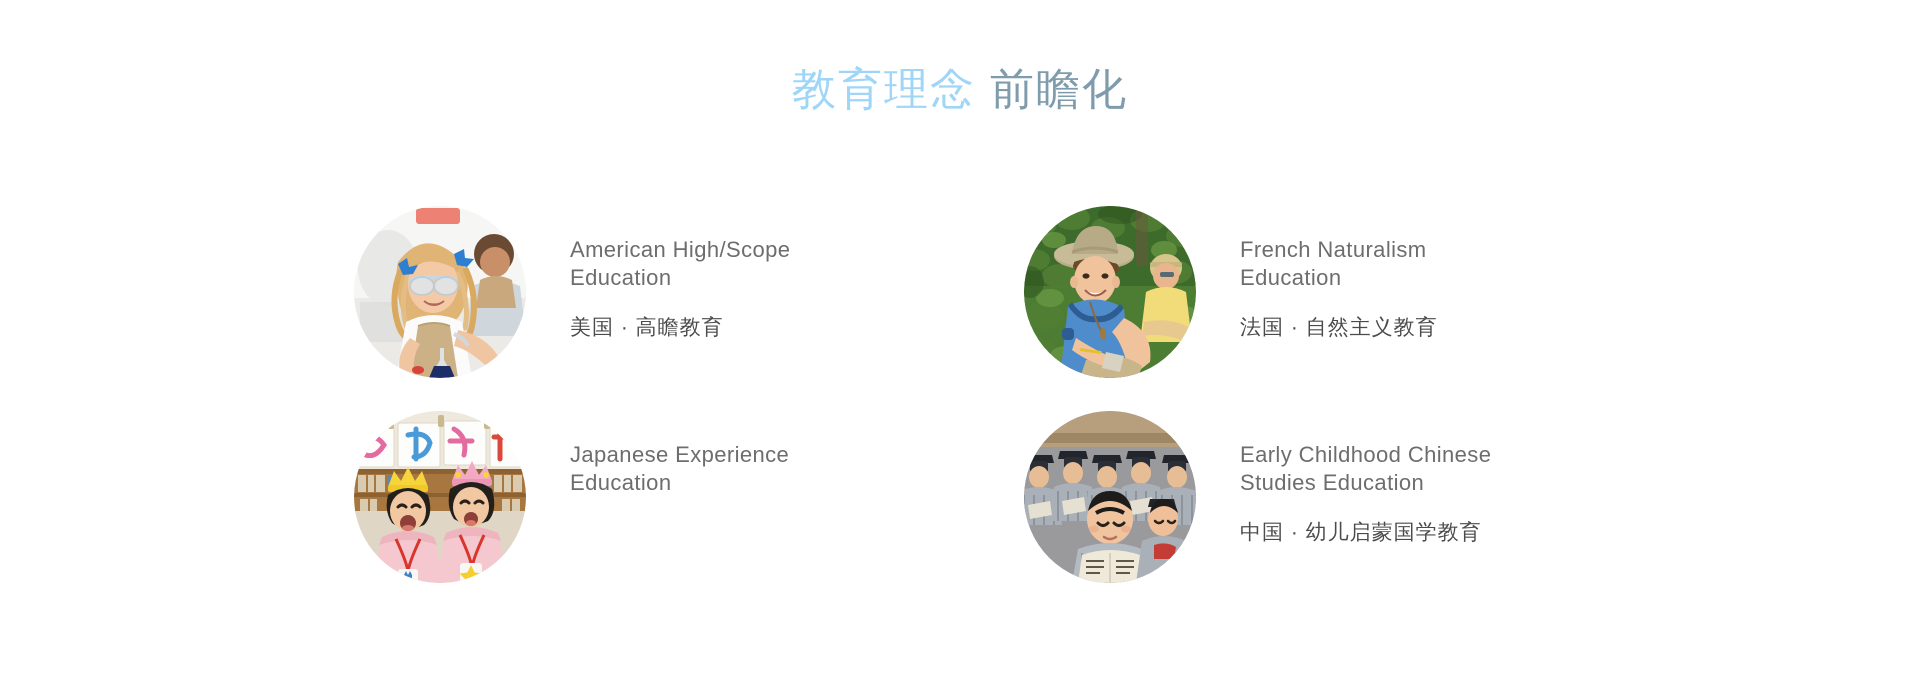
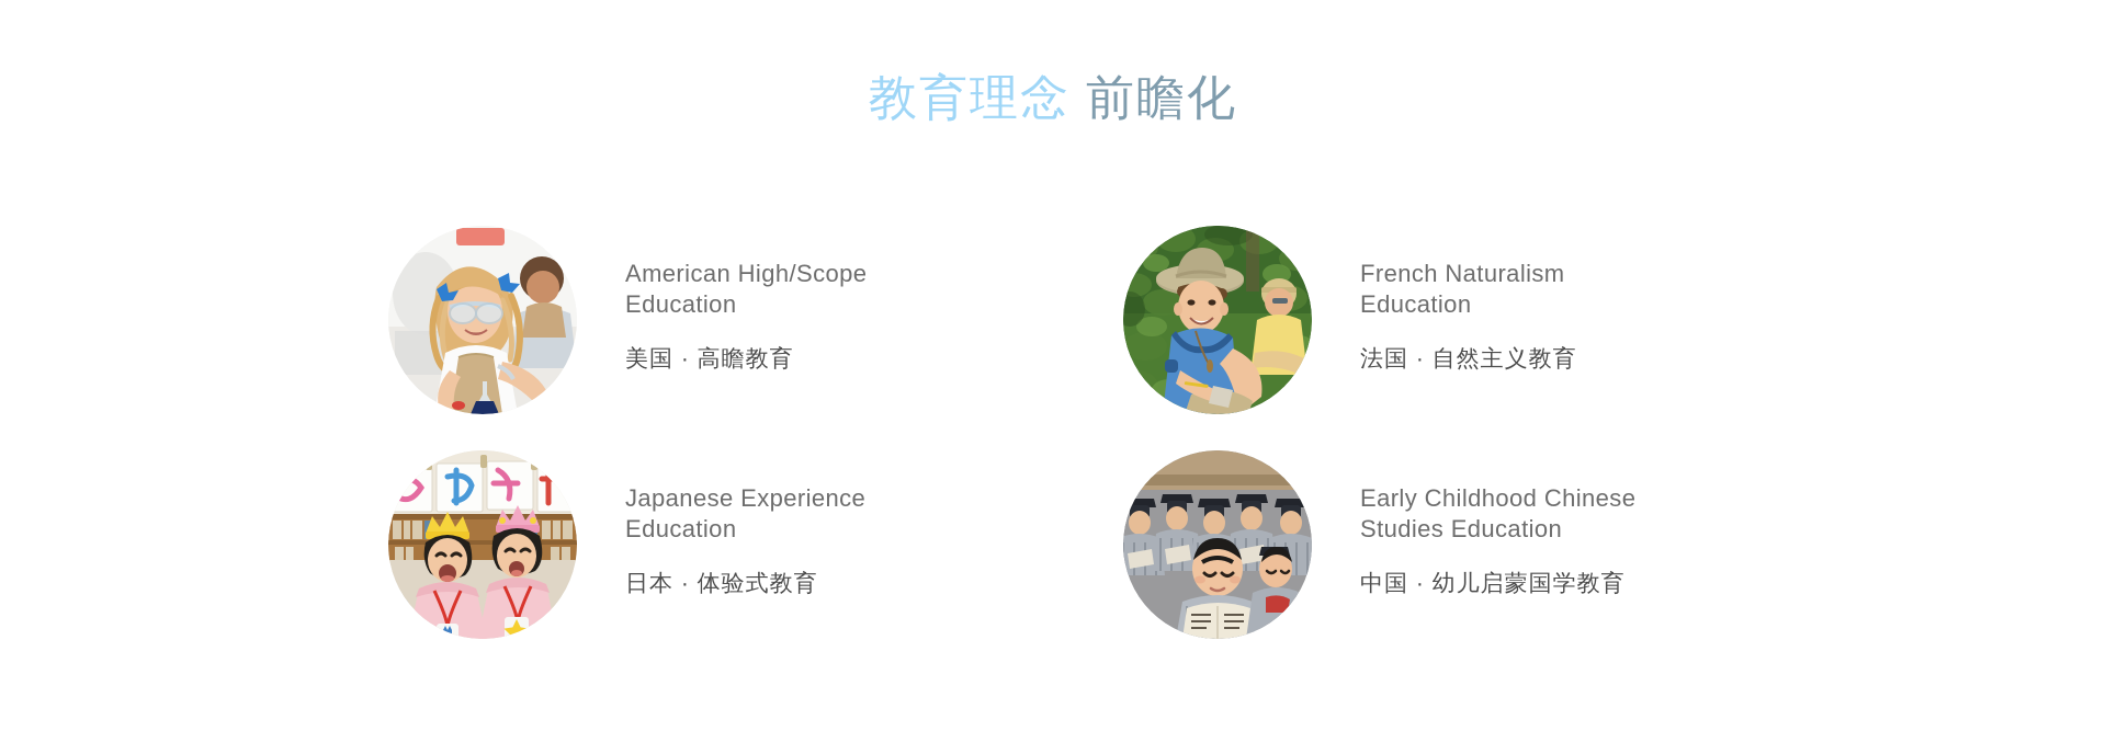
  教育理念 前瞻化
  American High/Scope
  Education
  美国 · 高瞻教育
  French Naturalism
  Education
  法国 · 自然主义教育
  Japanese Experience
  Education
+ 日本 · 体验式教育
  Early Childhood Chinese
  Studies Education
  中国 · 幼儿启蒙国学教育
